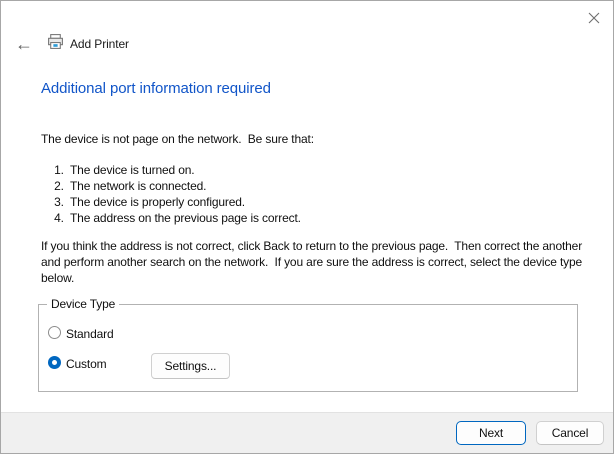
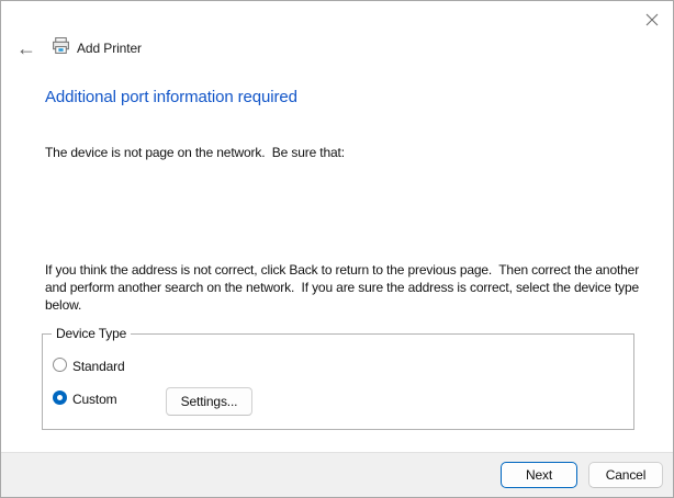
  ←
  Add Printer
  Additional port information required
  The device is not page on the network. Be sure that:
- The device is turned on.
- The network is connected.
- The device is properly configured.
- The address on the previous page is correct.
  If you think the address is not correct, click Back to return to the previous page. Then correct the another and perform another search on the network. If you are sure the address is correct, select the device type below.
  Device Type
  Standard
  Custom
  Settings...
  Next
  Cancel
